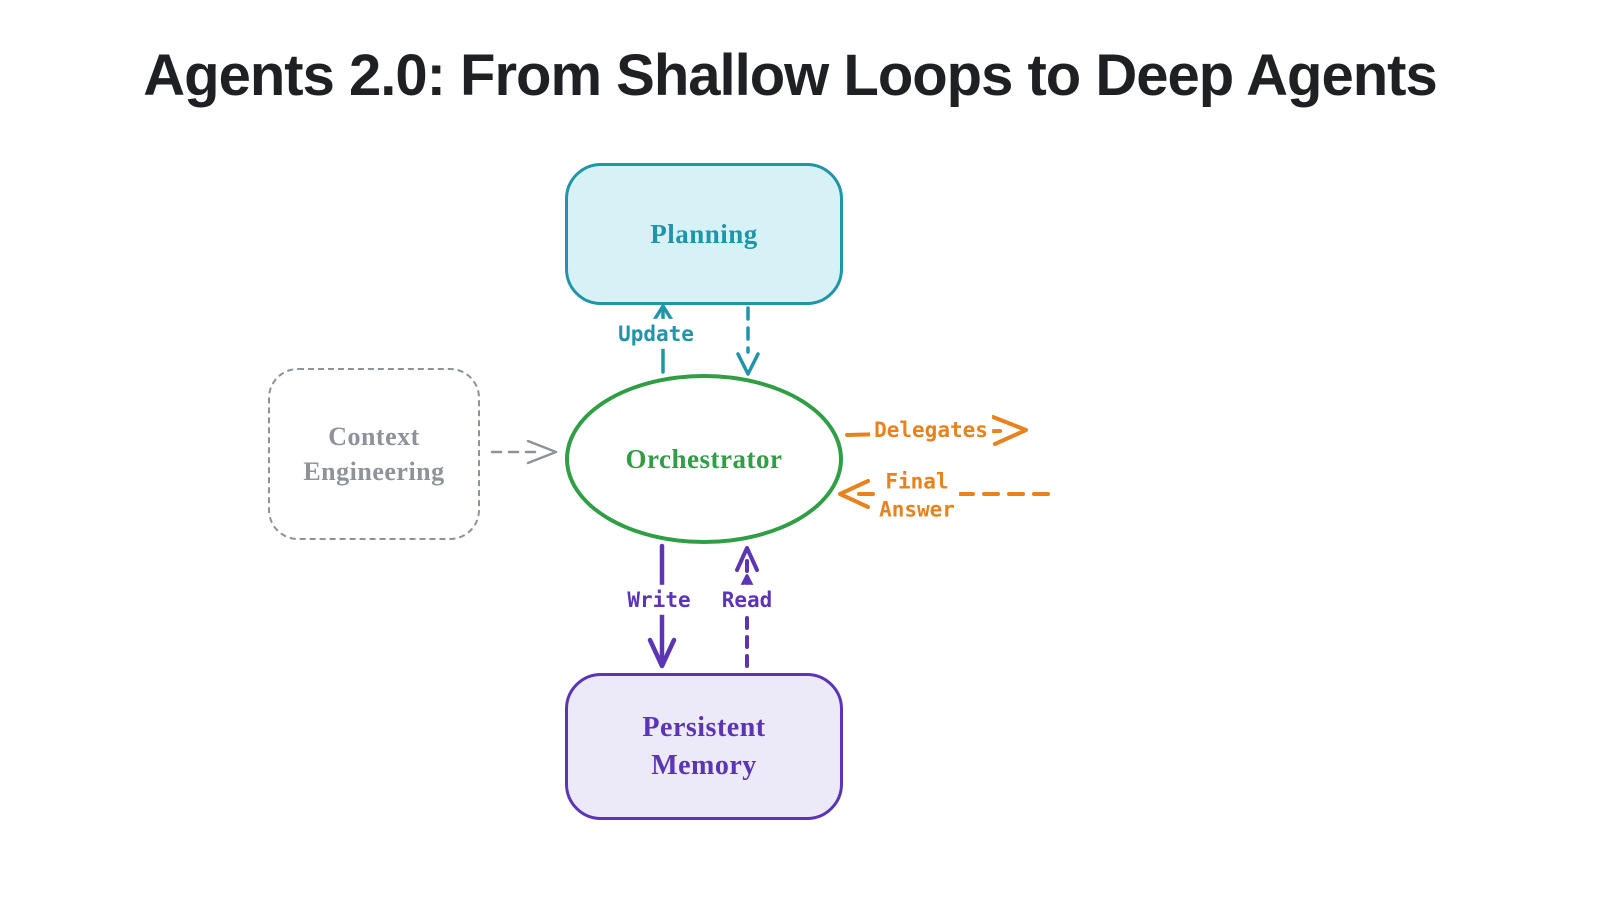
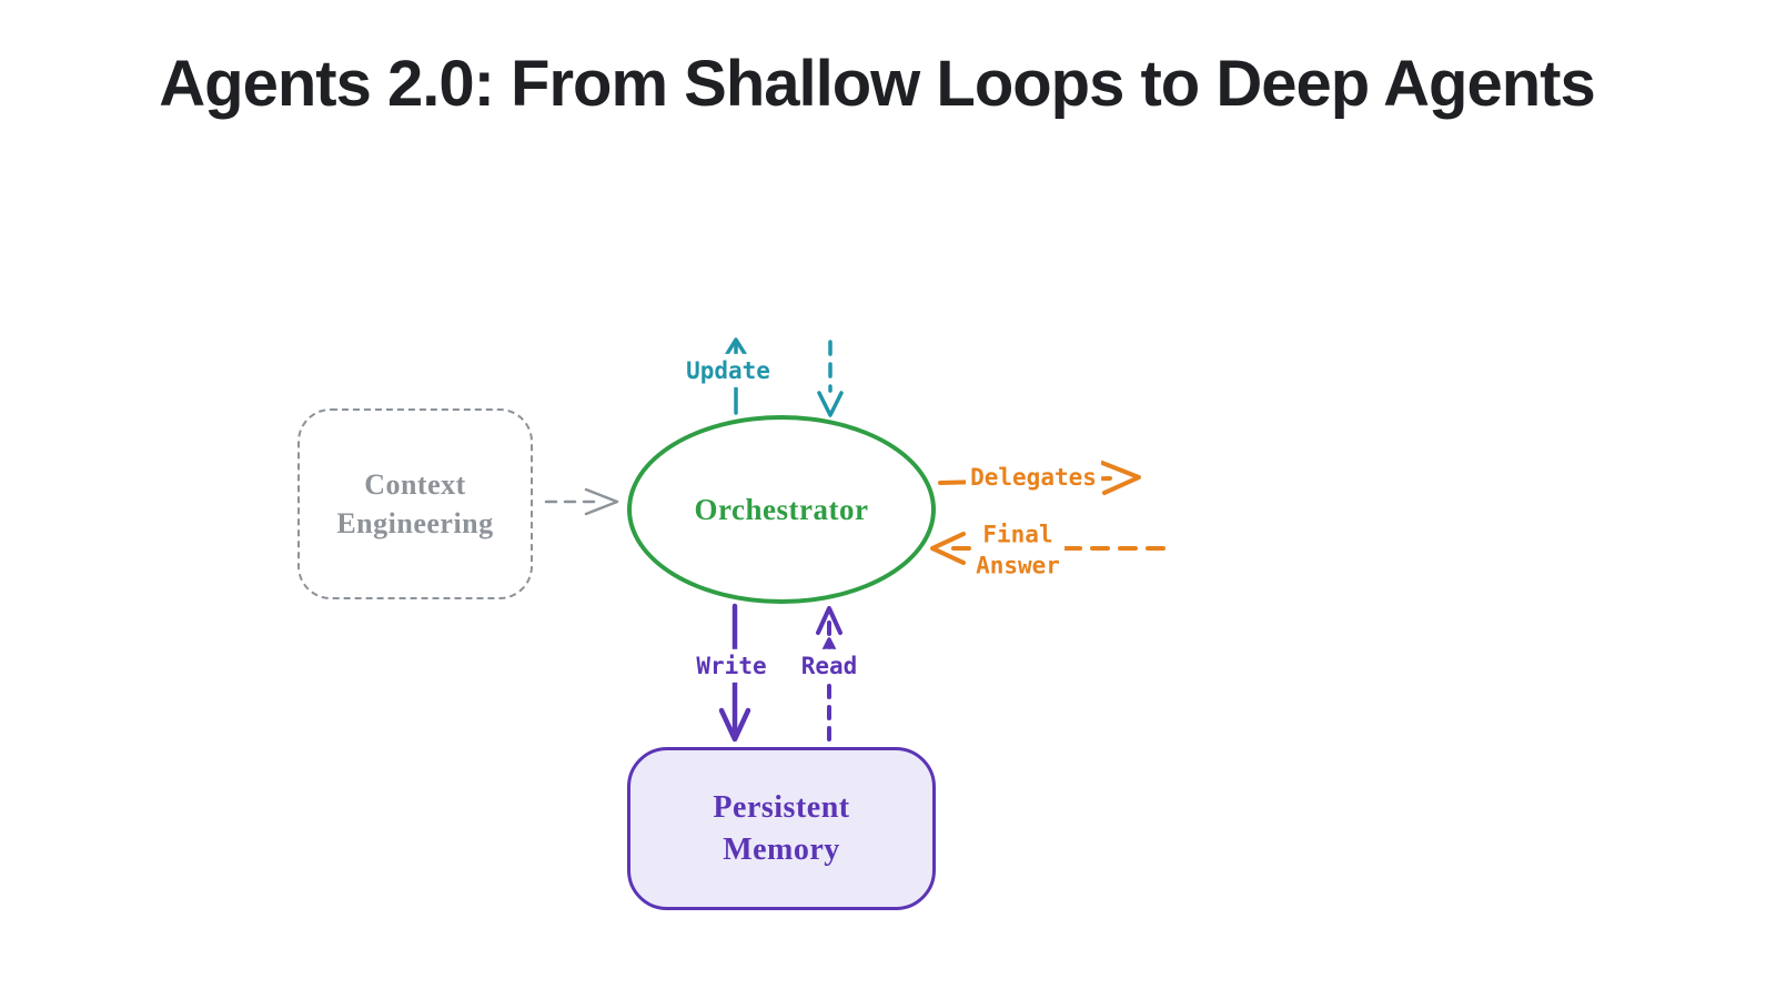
  Agents 2.0: From Shallow Loops to Deep Agents
- Planning
  Orchestrator
  Context
  Engineering
  Persistent
  Memory
  Update
  Delegates
  Final
  Answer
  Write
  Read
